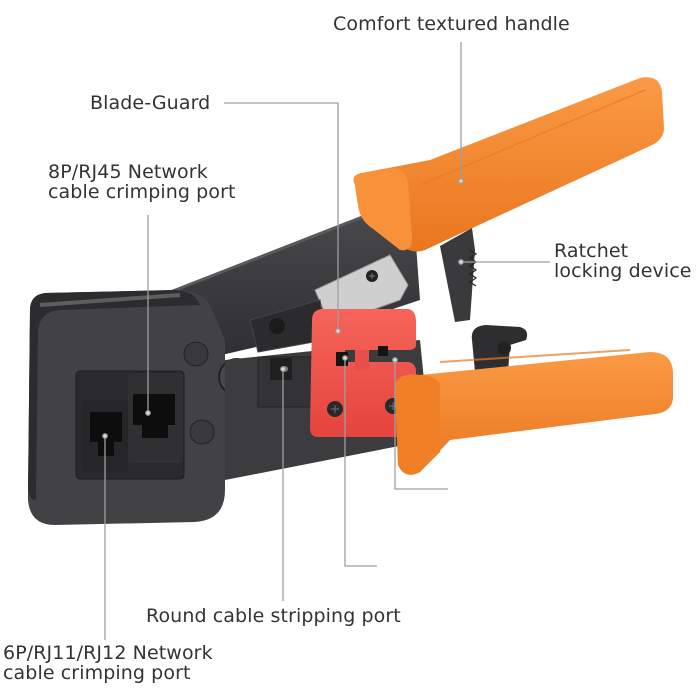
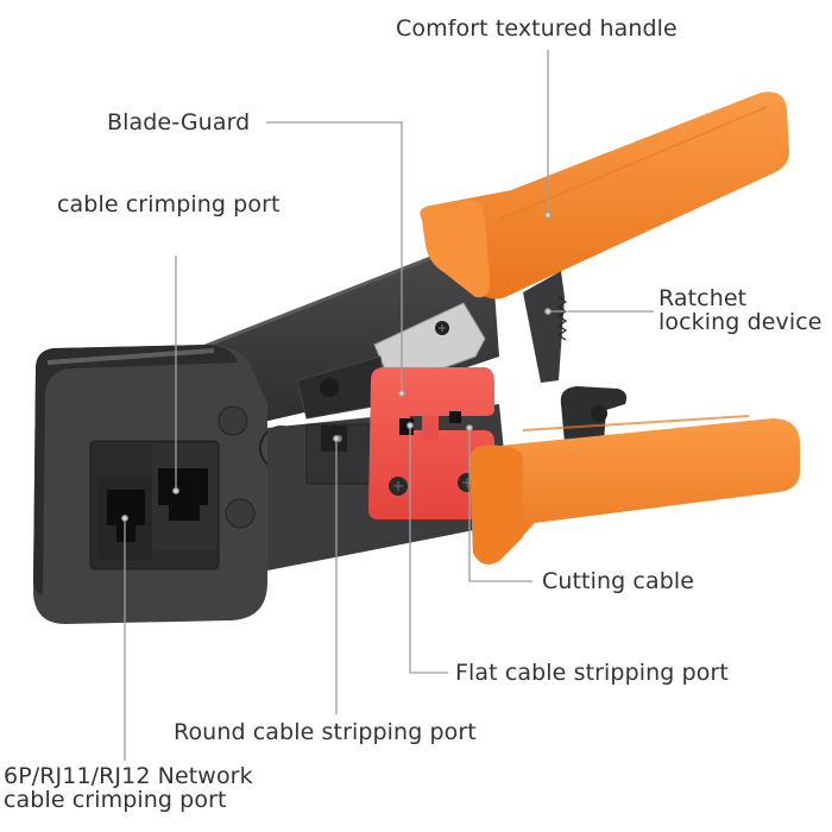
  Comfort textured handle
  Blade-Guard
- 8P/RJ45 Network
  cable crimping port
  Ratchet
  locking device
+ Cutting cable
+ Flat cable stripping port
  Round cable stripping port
  6P/RJ11/RJ12 Network
  cable crimping port
